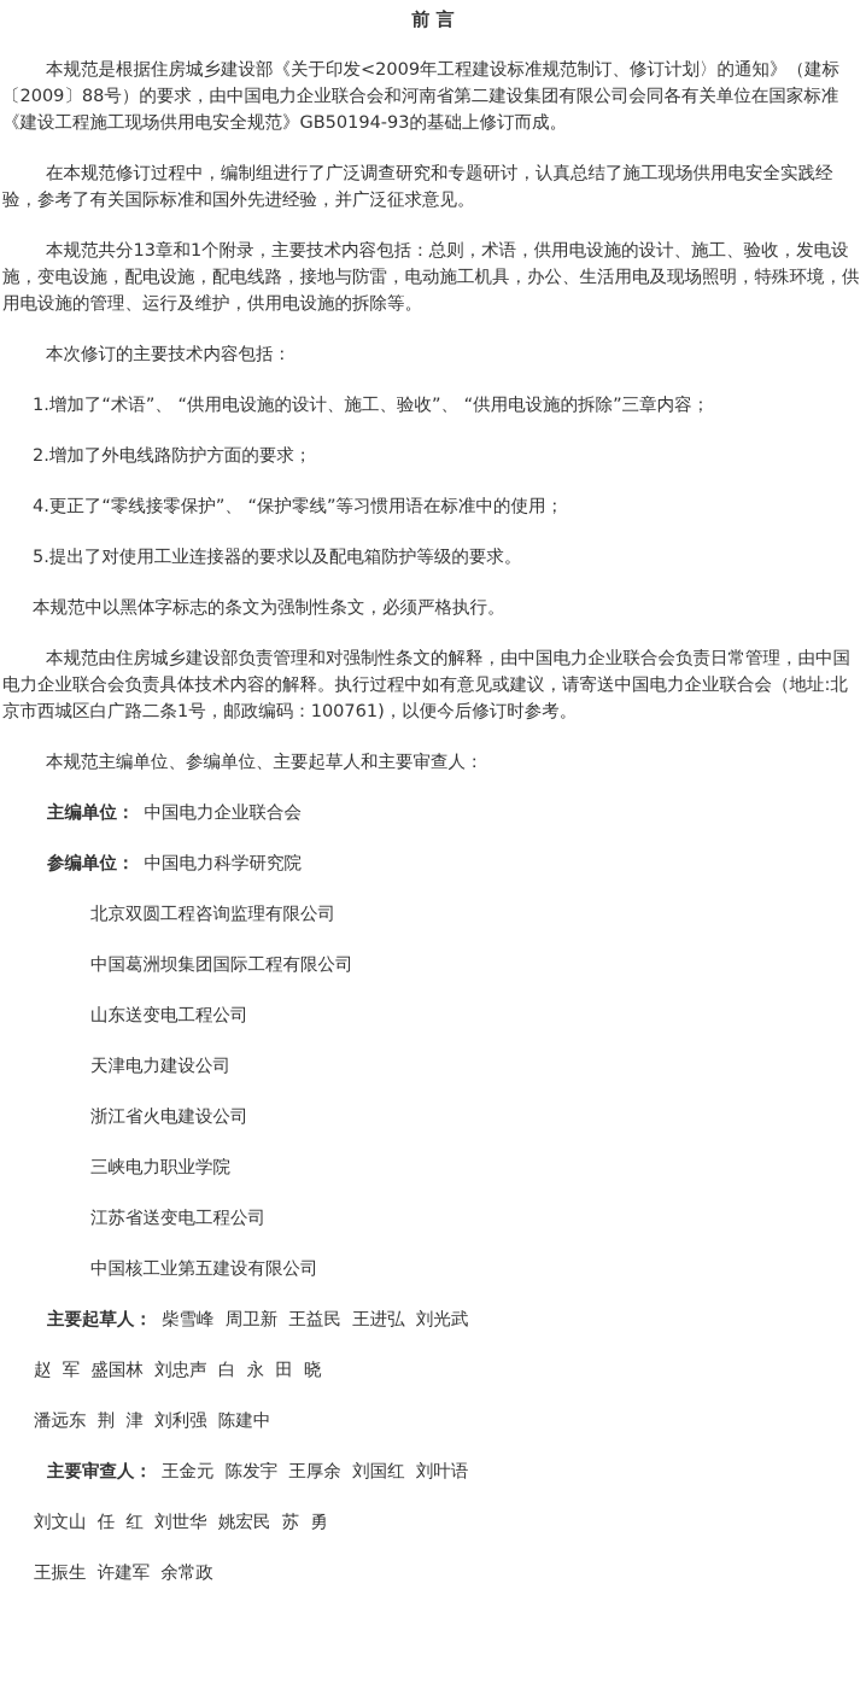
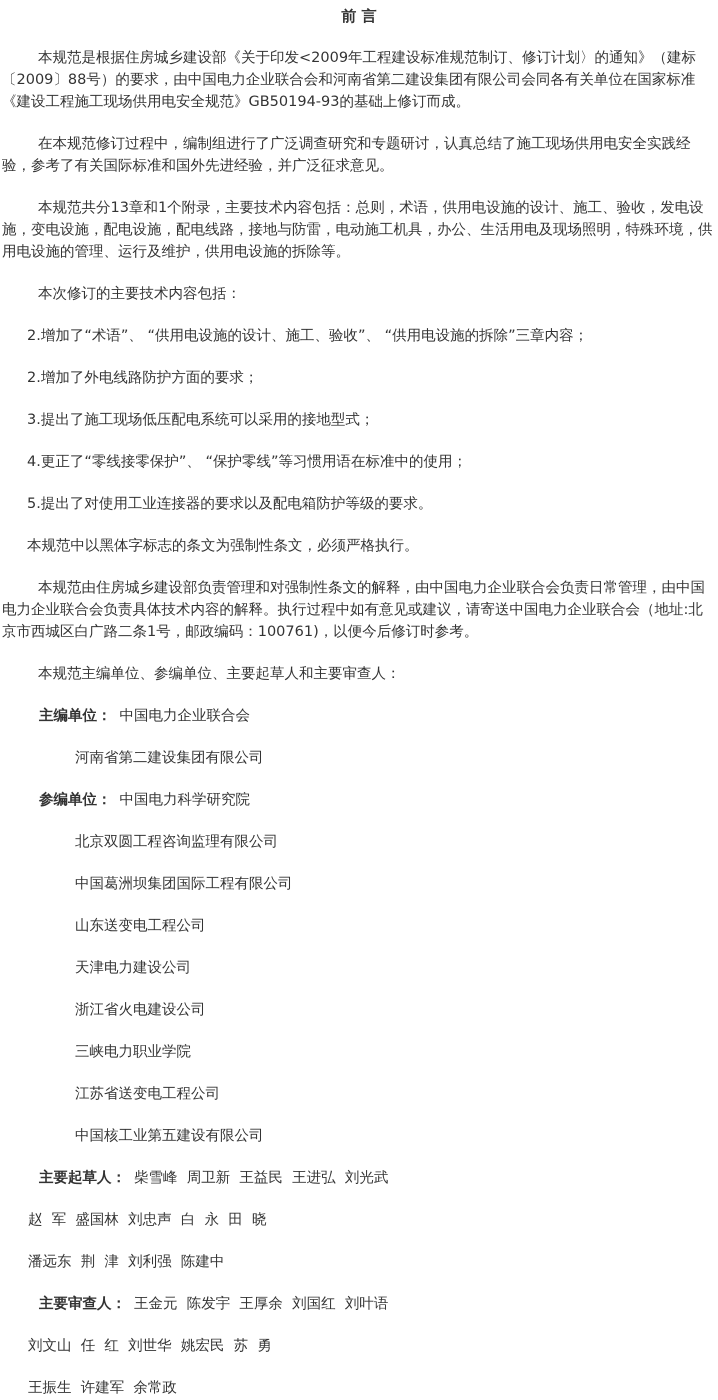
  前 言
  本规范是根据住房城乡建设部《关于印发<2009年工程建设标准规范制订、修订计划〉的通知》（建标〔2009〕88号）的要求，由中国电力企业联合会和河南省第二建设集团有限公司会同各有关单位在国家标准《建设工程施工现场供用电安全规范》GB50194-93的基础上修订而成。
  在本规范修订过程中，编制组进行了广泛调查研究和专题研讨，认真总结了施工现场供用电安全实践经验，参考了有关国际标准和国外先进经验，并广泛征求意见。
  本规范共分13章和1个附录，主要技术内容包括：总则，术语，供用电设施的设计、施工、验收，发电设施，变电设施，配电设施，配电线路，接地与防雷，电动施工机具，办公、生活用电及现场照明，特殊环境，供用电设施的管理、运行及维护，供用电设施的拆除等。
  本次修订的主要技术内容包括：
- 1.增加了“术语”、 “供用电设施的设计、施工、验收”、 “供用电设施的拆除”三章内容；
+ 2.增加了“术语”、 “供用电设施的设计、施工、验收”、 “供用电设施的拆除”三章内容；
  2.增加了外电线路防护方面的要求；
+ 3.提出了施工现场低压配电系统可以采用的接地型式；
  4.更正了“零线接零保护”、 “保护零线”等习惯用语在标准中的使用；
  5.提出了对使用工业连接器的要求以及配电箱防护等级的要求。
  本规范中以黑体字标志的条文为强制性条文，必须严格执行。
  本规范由住房城乡建设部负责管理和对强制性条文的解释，由中国电力企业联合会负责日常管理，由中国电力企业联合会负责具体技术内容的解释。执行过程中如有意见或建议，请寄送中国电力企业联合会（地址:北京市西城区白广路二条1号，邮政编码：100761)，以便今后修订时参考。
  本规范主编单位、参编单位、主要起草人和主要审查人：
  主编单位： 中国电力企业联合会
+ 河南省第二建设集团有限公司
  参编单位： 中国电力科学研究院
  北京双圆工程咨询监理有限公司
  中国葛洲坝集团国际工程有限公司
  山东送变电工程公司
  天津电力建设公司
  浙江省火电建设公司
  三峡电力职业学院
  江苏省送变电工程公司
  中国核工业第五建设有限公司
  主要起草人： 柴雪峰 周卫新 王益民 王进弘 刘光武
  赵 军 盛国林 刘忠声 白 永 田 晓
  潘远东 荆 津 刘利强 陈建中
  主要审查人： 王金元 陈发宇 王厚余 刘国红 刘叶语
  刘文山 任 红 刘世华 姚宏民 苏 勇
  王振生 许建军 余常政
